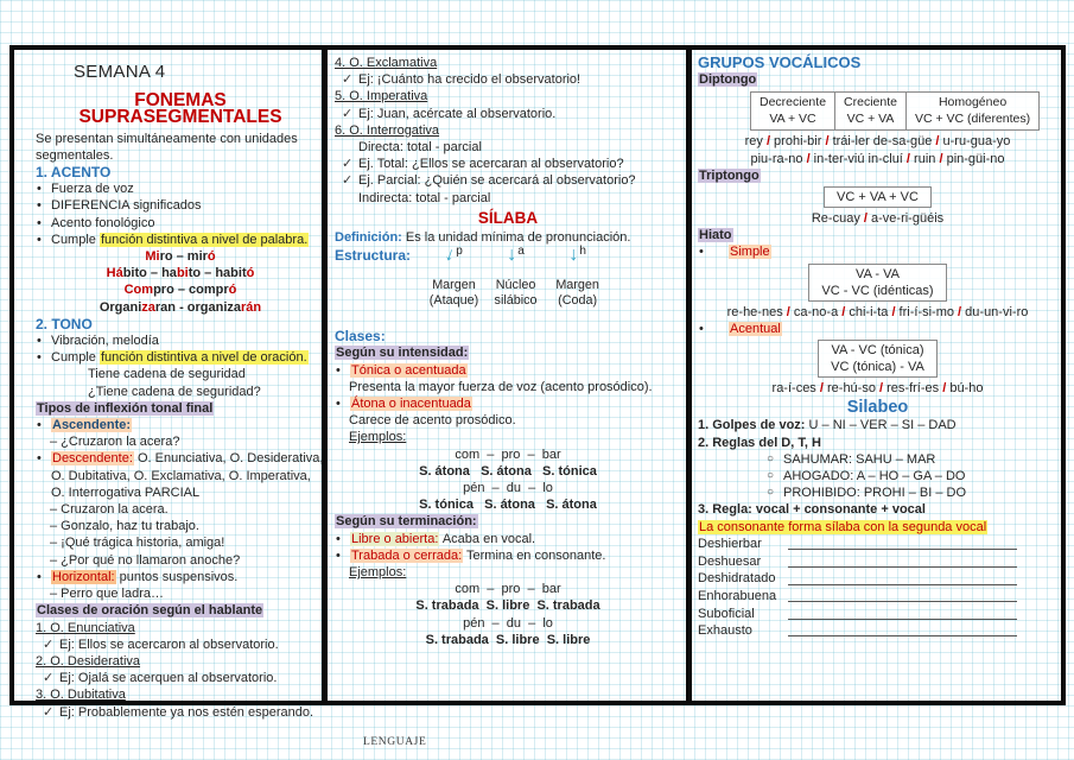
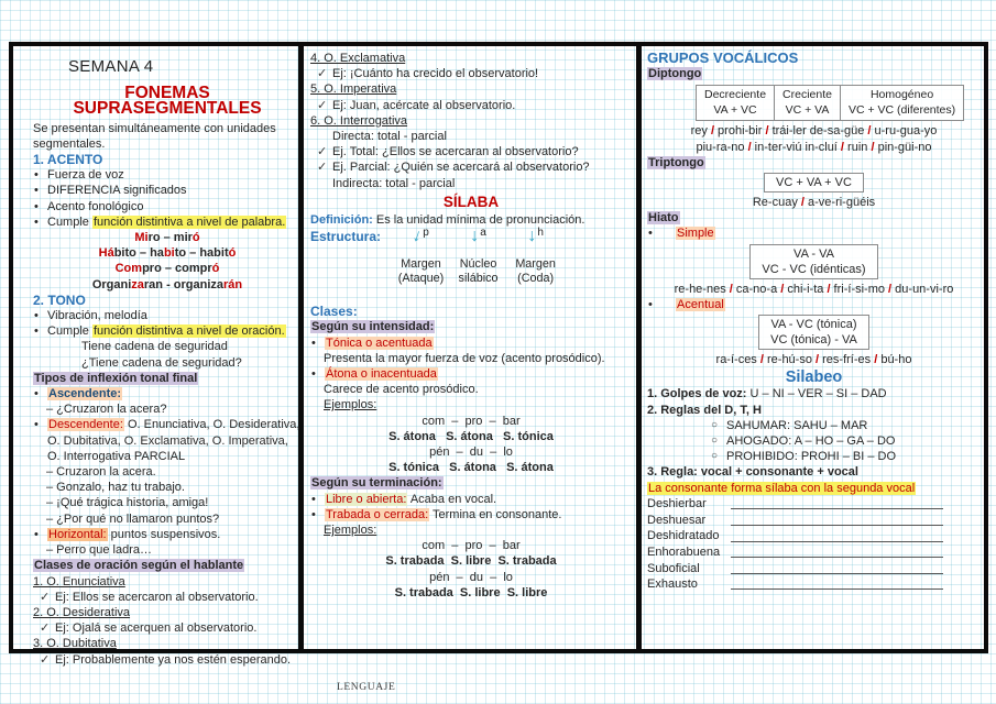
  SEMANA 4
  FONEMAS SUPRASEGMENTALES
  Se presentan simultáneamente con unidades segmentales.
  1. ACENTO
  Fuerza de voz
  DIFERENCIA significados
  Acento fonológico
  Cumple función distintiva a nivel de palabra.
  Miro – miró
  Hábito – habito – habitó
  Compro – compró
  Organizaran - organizarán
  2. TONO
  Vibración, melodía
  Cumple función distintiva a nivel de oración.
  Tiene cadena de seguridad
  ¿Tiene cadena de seguridad?
  Tipos de inflexión tonal final
  Ascendente:
  – ¿Cruzaron la acera?
  Descendente: O. Enunciativa, O. Desiderativa, O. Dubitativa, O. Exclamativa, O. Imperativa, O. Interrogativa PARCIAL
  – Cruzaron la acera.
  – Gonzalo, haz tu trabajo.
  – ¡Qué trágica historia, amiga!
- – ¿Por qué no llamaron anoche?
+ – ¿Por qué no llamaron puntos?
  Horizontal: puntos suspensivos.
  – Perro que ladra…
  Clases de oración según el hablante
  1. O. Enunciativa
  Ej: Ellos se acercaron al observatorio.
  2. O. Desiderativa
  Ej: Ojalá se acerquen al observatorio.
  3. O. Dubitativa
  Ej: Probablemente ya nos estén esperando.
  4. O. Exclamativa
  Ej: ¡Cuánto ha crecido el observatorio!
  5. O. Imperativa
  Ej: Juan, acércate al observatorio.
  6. O. Interrogativa
  Directa: total - parcial
  Ej. Total: ¿Ellos se acercaran al observatorio?
  Ej. Parcial: ¿Quién se acercará al observatorio?
  Indirecta: total - parcial
  SÍLABA
  Definición: Es la unidad mínima de pronunciación.
  Estructura:
  Margen
  (Ataque)
  ↓a
  Núcleo
  silábico
  ↓h
  Margen
  (Coda)
  Clases:
  Según su intensidad:
  Tónica o acentuada
  Presenta la mayor fuerza de voz (acento prosódico).
  Átona o inacentuada
  Carece de acento prosódico.
  Ejemplos:
  com – pro – bar
  S. átona S. átona S. tónica
  pén – du – lo
  S. tónica S. átona S. átona
  Según su terminación:
  Libre o abierta: Acaba en vocal.
  Trabada o cerrada: Termina en consonante.
  Ejemplos:
  com – pro – bar
  S. trabada S. libre S. trabada
  pén – du – lo
  S. trabada S. libre S. libre
  GRUPOS VOCÁLICOS
  Diptongo
  Decreciente
  VA + VC
  Creciente
  VC + VA
  Homogéneo
  VC + VC (diferentes)
  rey / prohi-bir / trái-ler de-sa-güe / u-ru-gua-yo
  piu-ra-no / in-ter-viú in-cluí / ruin / pin-güi-no
  Triptongo
  VC + VA + VC
  Re-cuay / a-ve-ri-güéis
  Hiato
  Simple
  VA - VA
  VC - VC (idénticas)
  re-he-nes / ca-no-a / chi-i-ta / fri-í-si-mo / du-un-vi-ro
  Acentual
  VA - VC (tónica)
  VC (tónica) - VA
  ra-í-ces / re-hú-so / res-frí-es / bú-ho
  Silabeo
  1. Golpes de voz: U – NI – VER – SI – DAD
  2. Reglas del D, T, H
  SAHUMAR: SAHU – MAR
  AHOGADO: A – HO – GA – DO
  PROHIBIDO: PROHI – BI – DO
  3. Regla: vocal + consonante + vocal
  La consonante forma sílaba con la segunda vocal
  Deshierbar
  Deshuesar
  Deshidratado
  Enhorabuena
  Suboficial
  Exhausto
  LENGUAJE
